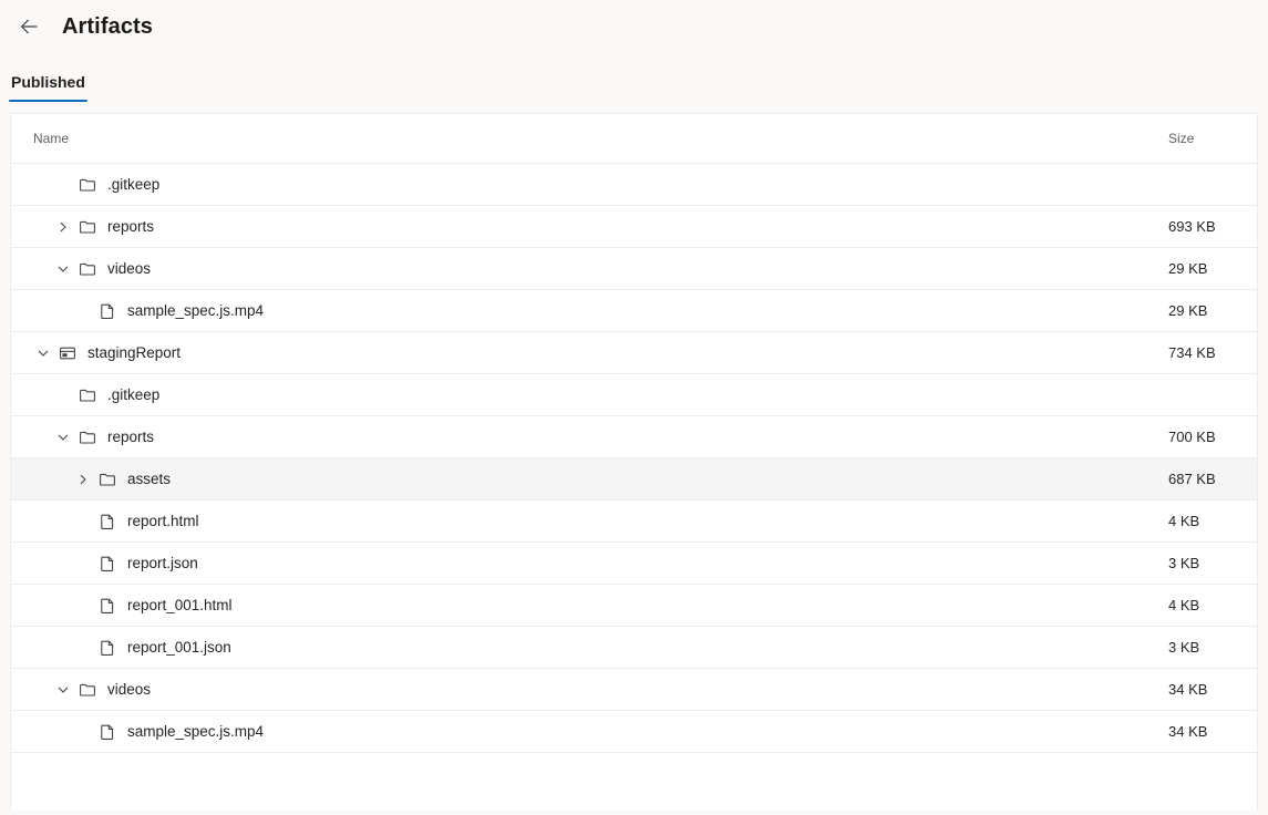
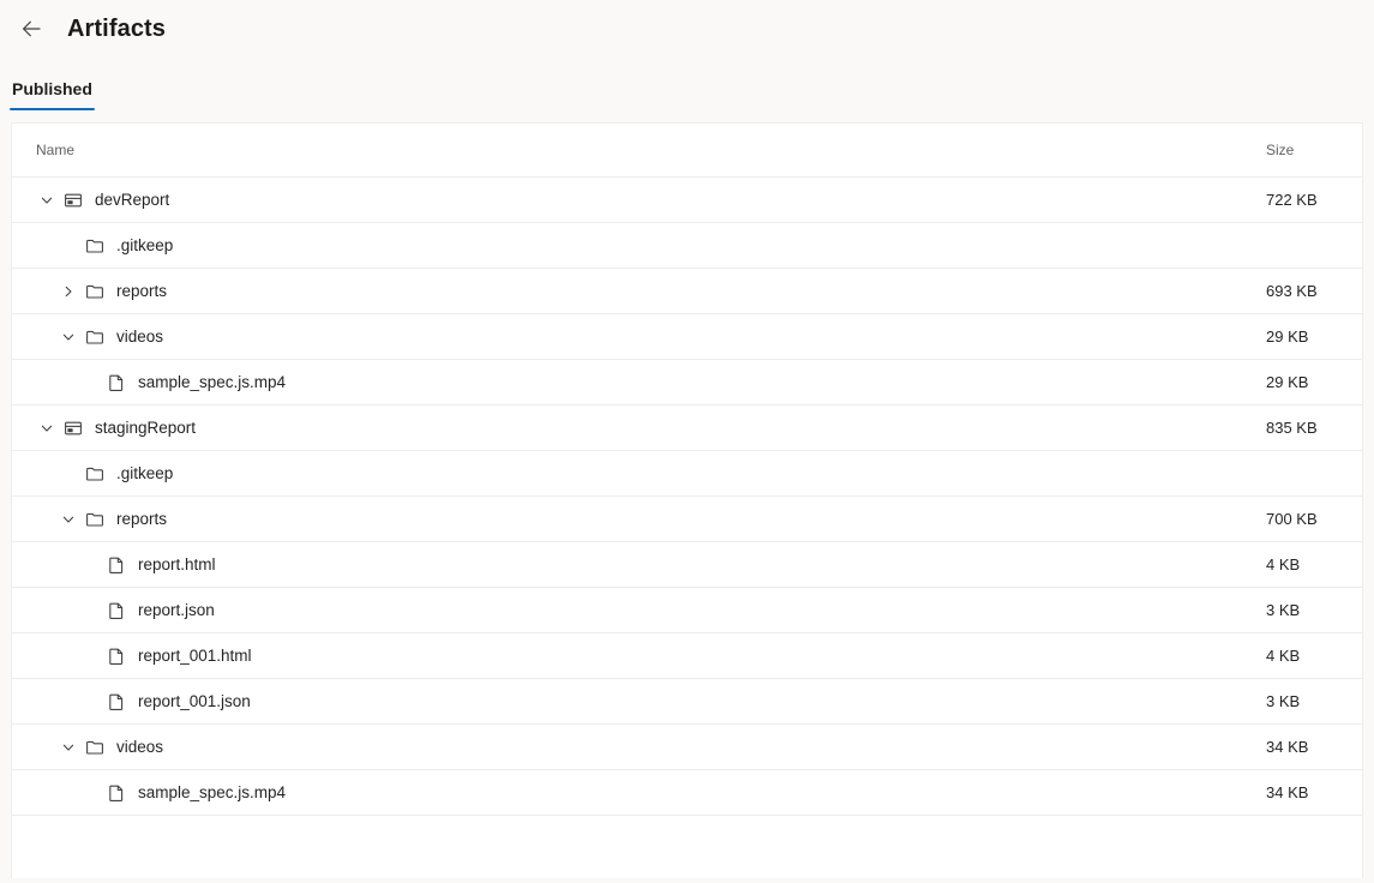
  Artifacts
  Published
  Name
  Size
+ devReport
+ 722 KB
  .gitkeep
  reports
  693 KB
  videos
  29 KB
  sample_spec.js.mp4
  29 KB
  stagingReport
- 734 KB
+ 835 KB
  .gitkeep
  reports
  700 KB
- assets
- 687 KB
  report.html
  4 KB
  report.json
  3 KB
  report_001.html
  4 KB
  report_001.json
  3 KB
  videos
  34 KB
  sample_spec.js.mp4
  34 KB
